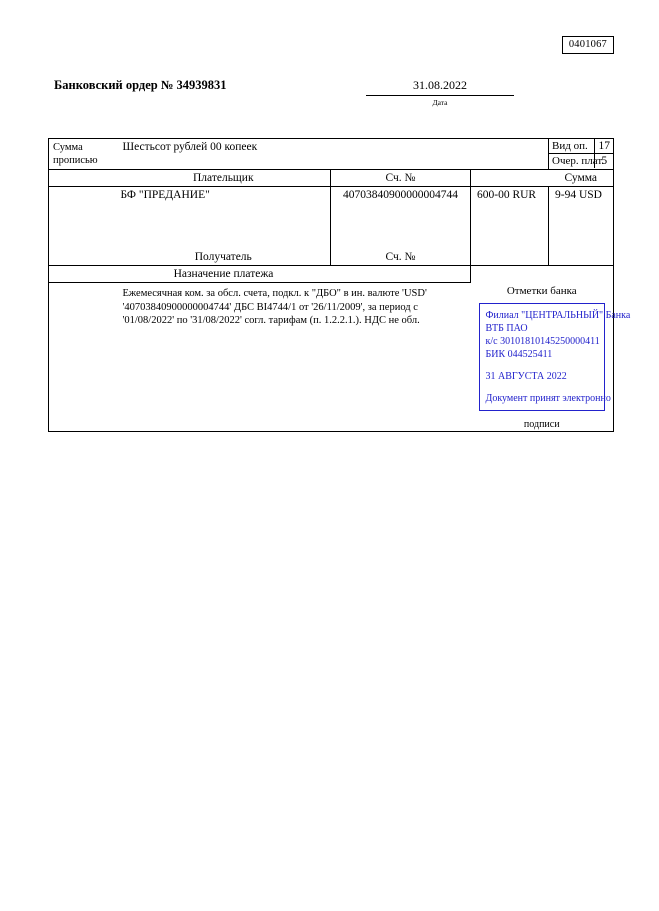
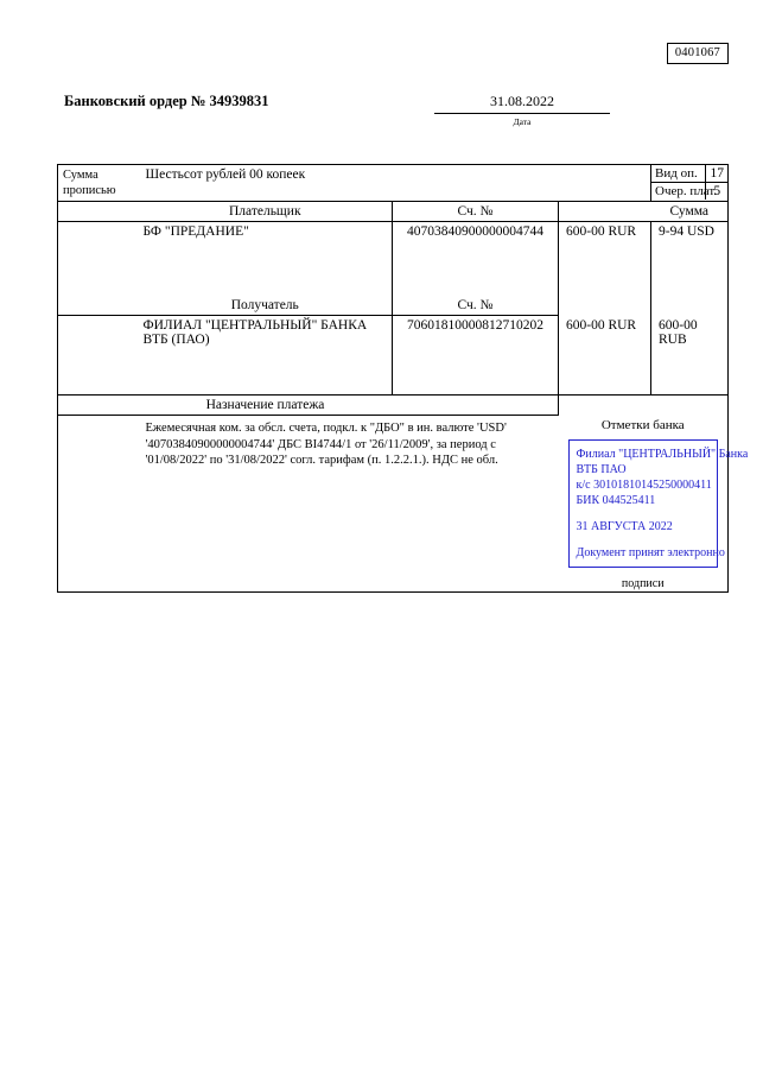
  0401067
  Банковский ордер № 34939831
  31.08.2022
  Дата
  Сумма прописью	Шестьсот рублей 00 копеек
  Вид оп.	17
  Очер. плат	5
  	Плательщик	Сч. №		Сумма
  	БФ "ПРЕДАНИЕ"	40703840900000004744	600-00 RUR	9-94 USD
  	Получатель	Сч. №
+ 	ФИЛИАЛ "ЦЕНТРАЛЬНЫЙ" БАНКА ВТБ (ПАО)	70601810000812710202	600-00 RUR	600-00 RUB
  	Назначение платежа
  	Ежемесячная ком. за обсл. счета, подкл. к "ДБО" в ин. валюте 'USD' '40703840900000004744' ДБС ВI4744/1 от '26/11/2009', за период с '01/08/2022' по '31/08/2022' согл. тарифам (п. 1.2.2.1.). НДС не обл.	Отметки банка Филиал "ЦЕНТРАЛЬНЫЙ" Банка ВТБ ПАО к/с 30101810145250000411 БИК 044525411 31 АВГУСТА 2022 Документ принят электронно подписи
